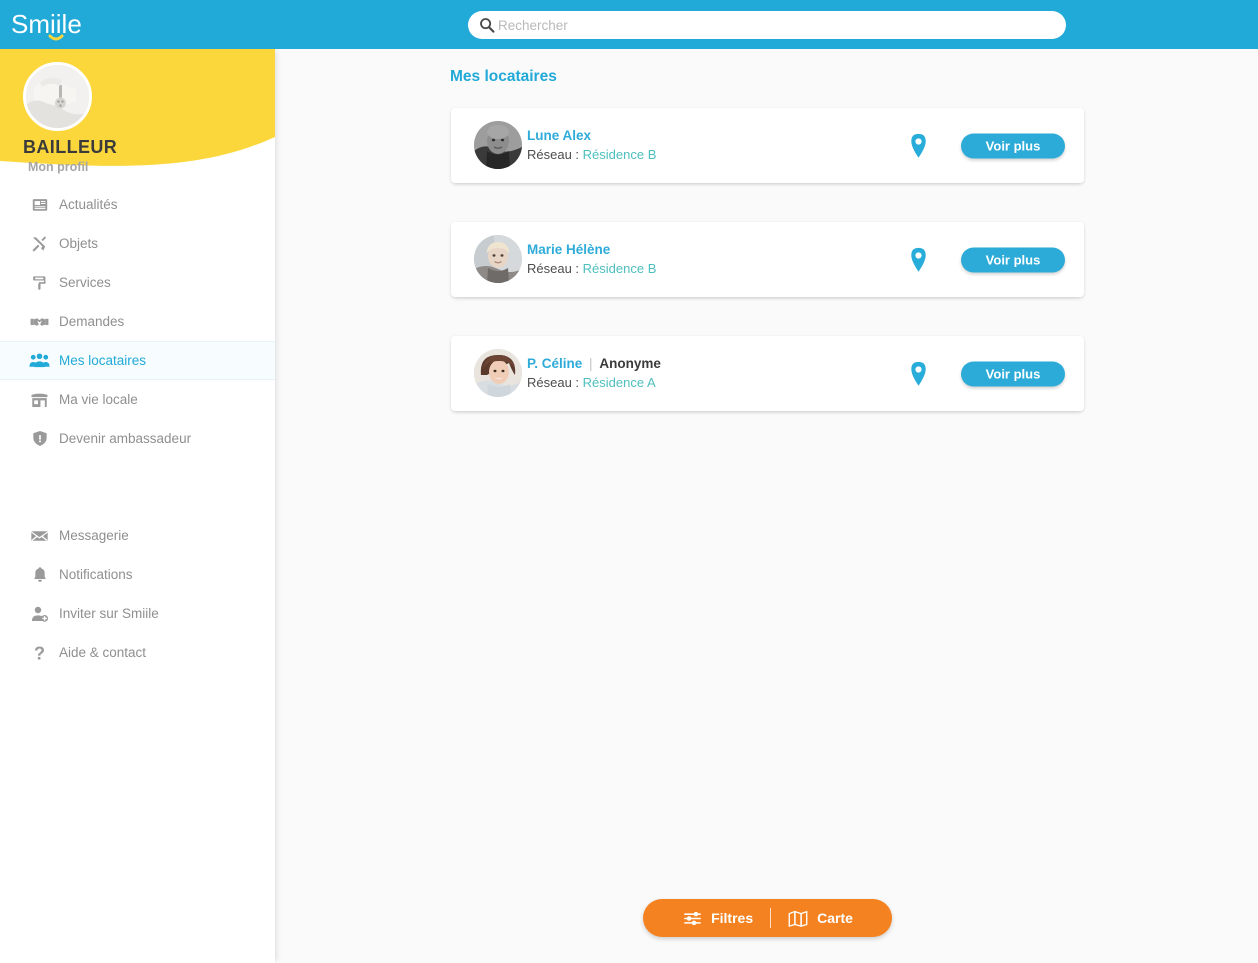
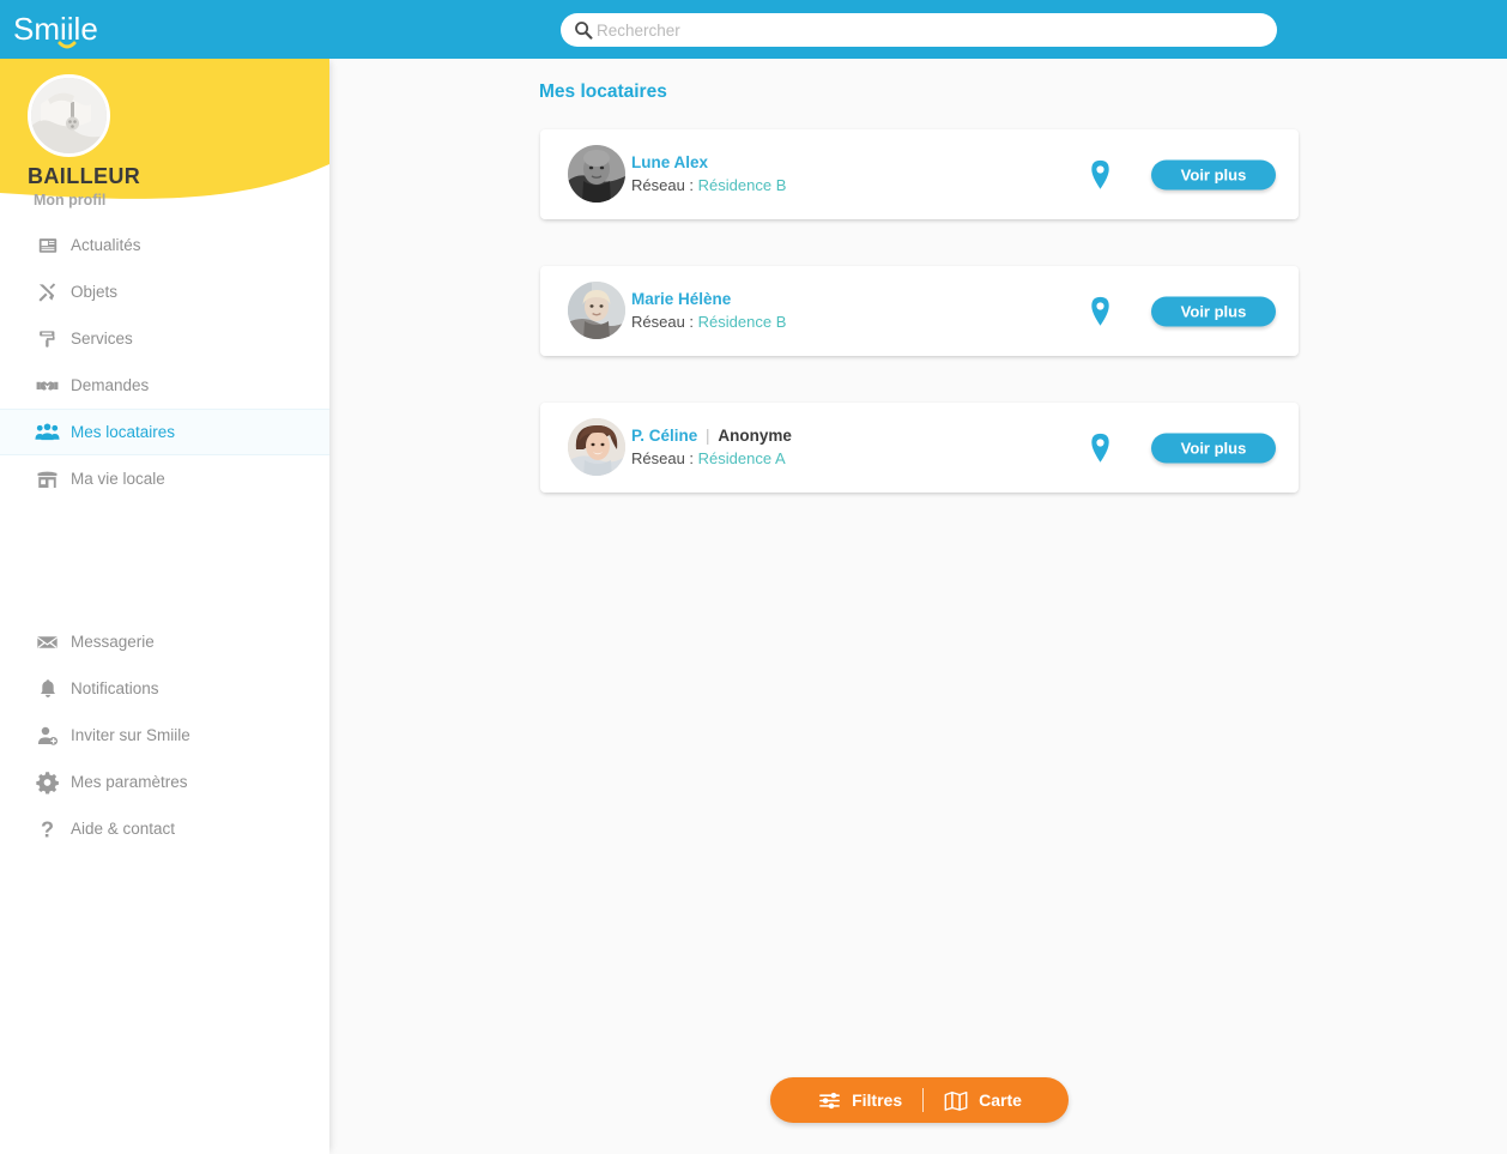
  Smiile
  Rechercher
  BAILLEUR
  Mon profil
  Actualités
  Objets
  Services
  Demandes
  Mes locataires
  Ma vie locale
- Devenir ambassadeur
  Messagerie
  Notifications
  Inviter sur Smiile
+ Mes paramètres
  ?
  Aide & contact
  Mes locataires
  Lune Alex
  Réseau : Résidence B
  Voir plus
  Marie Hélène
  Réseau : Résidence B
  Voir plus
  P. Céline | Anonyme
  Réseau : Résidence A
  Voir plus
  Filtres
  Carte
